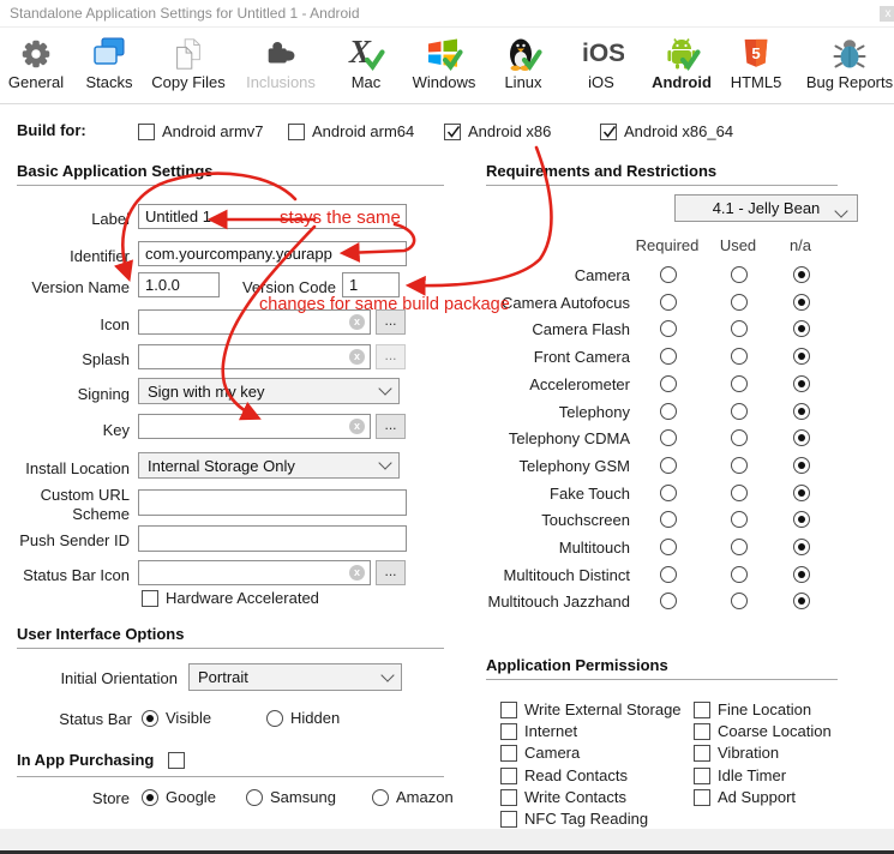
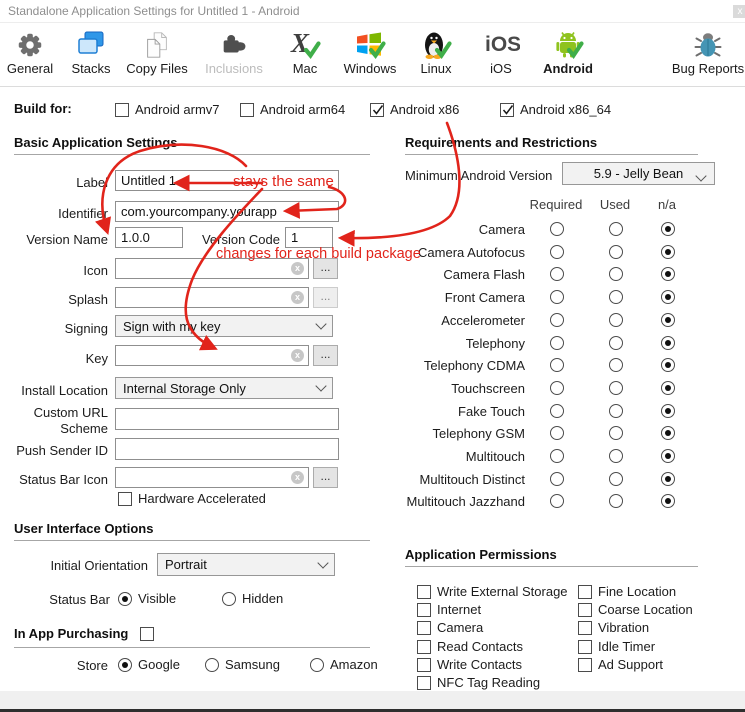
  Standalone Application Settings for Untitled 1 - Android
  x
  General
  Stacks
  Copy Files
  Inclusions
  X
  Mac
  Windows
  Linux
  iOS
  iOS
  Android
- 5
- HTML5
  Bug Reports
  Build for:
  Android armv7
  Android arm64
  Android x86
  Android x86_64
  Basic Application Settings
  Labe
  Untitled 1
  Identifier
  com.yourcompany.yurapp
  Version Name
  1.0.0
  Version Code
  1
  Icon
  x
  ...
  Splash
  x
  ...
  Signing
  Sign with my key
  Key
  x
  ...
  Install Location
  Internal Storage Only
  Custom URL Scheme
  Push Sender ID
  Status Bar Icon
  x
  ...
  Hardware Accelerated
  User Interface Options
  Initial Orientation
  Portrait
  Status Bar
  Visible
  Hidden
  In App Purchasing
  Store
  Google
  Samsung
  Amazon
  Requirements and Restrictions
+ Minimum Android Version
- 4.1 - Jelly Bean
+ 5.9 - Jelly Bean
  Required
  Used
  n/a
  Camera
  Camera Autofocus
  Camera Flash
  Front Camera
  Accelerometer
  Telephony
  Telephony CDMA
- Telephony GSM
+ Touchscreen
  Fake Touch
- Touchscreen
+ Telephony GSM
  Multitouch
  Multitouch Distinct
  Multitouch Jazzhand
  Application Permissions
  Write External Storage
  Internet
  Camera
  Read Contacts
  Write Contacts
  NFC Tag Reading
  Fine Location
  Coarse Location
  Vibration
  Idle Timer
  Ad Support
  stays the same
- changes for same build package
+ changes for each build package
